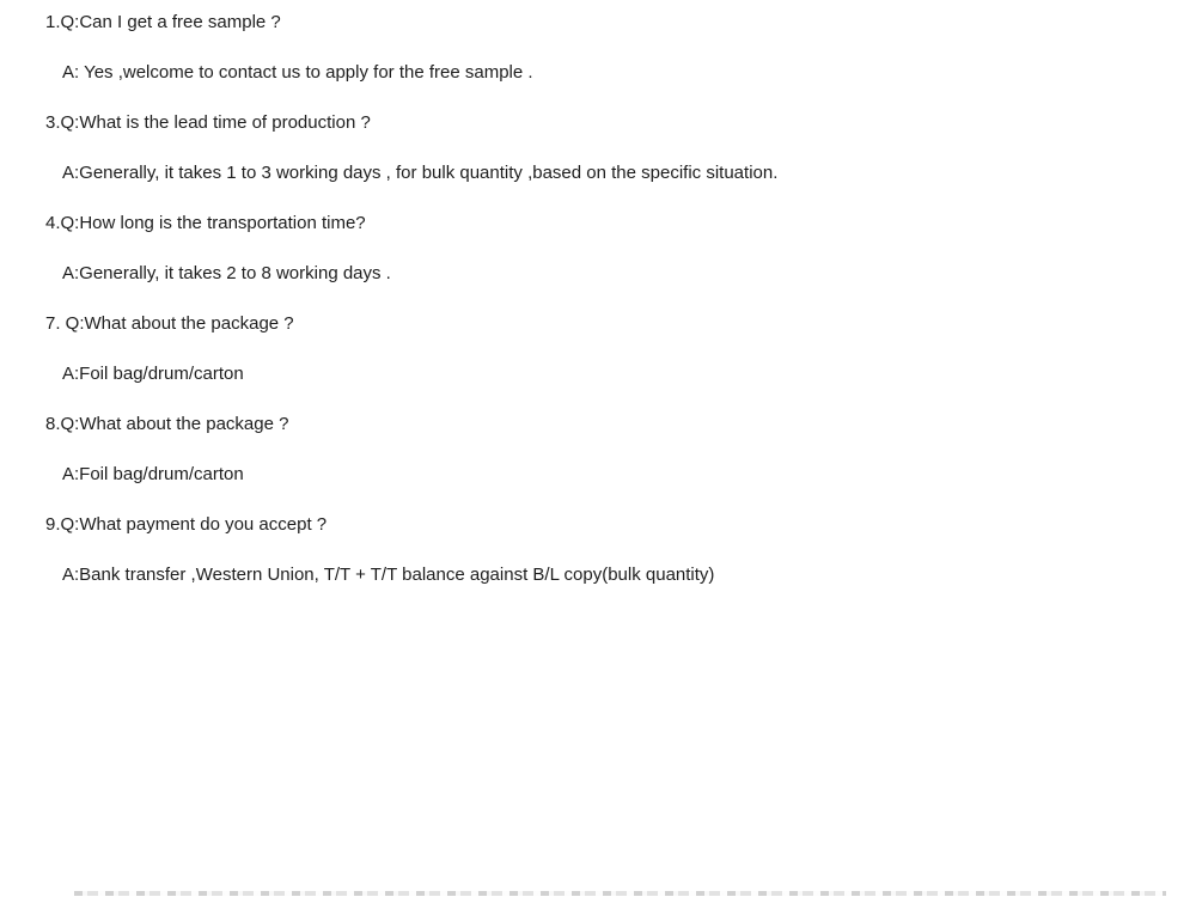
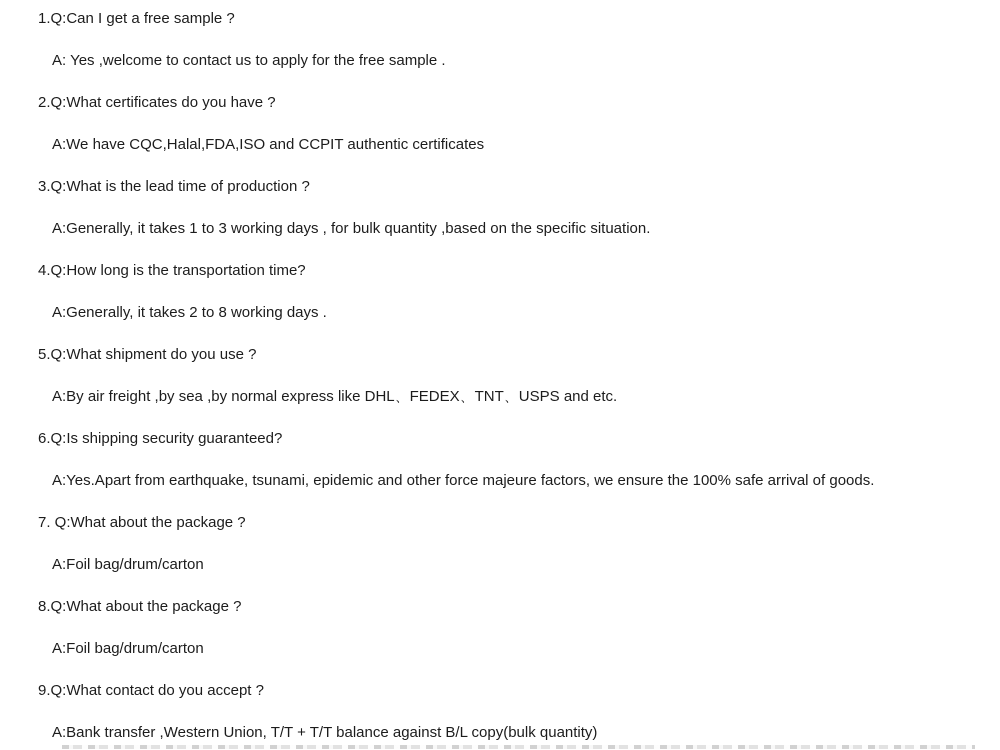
  1.Q:Can I get a free sample ?
  A: Yes ,welcome to contact us to apply for the free sample .
+ 2.Q:What certificates do you have ?
+ A:We have CQC,Halal,FDA,ISO and CCPIT authentic certificates
  3.Q:What is the lead time of production ?
  A:Generally, it takes 1 to 3 working days , for bulk quantity ,based on the specific situation.
  4.Q:How long is the transportation time?
  A:Generally, it takes 2 to 8 working days .
+ 5.Q:What shipment do you use ?
+ A:By air freight ,by sea ,by normal express like DHL、FEDEX、TNT、USPS and etc.
+ 6.Q:Is shipping security guaranteed?
+ A:Yes.Apart from earthquake, tsunami, epidemic and other force majeure factors, we ensure the 100% safe arrival of goods.
  7. Q:What about the package ?
  A:Foil bag/drum/carton
  8.Q:What about the package ?
  A:Foil bag/drum/carton
- 9.Q:What payment do you accept ?
+ 9.Q:What contact do you accept ?
  A:Bank transfer ,Western Union, T/T + T/T balance against B/L copy(bulk quantity)
